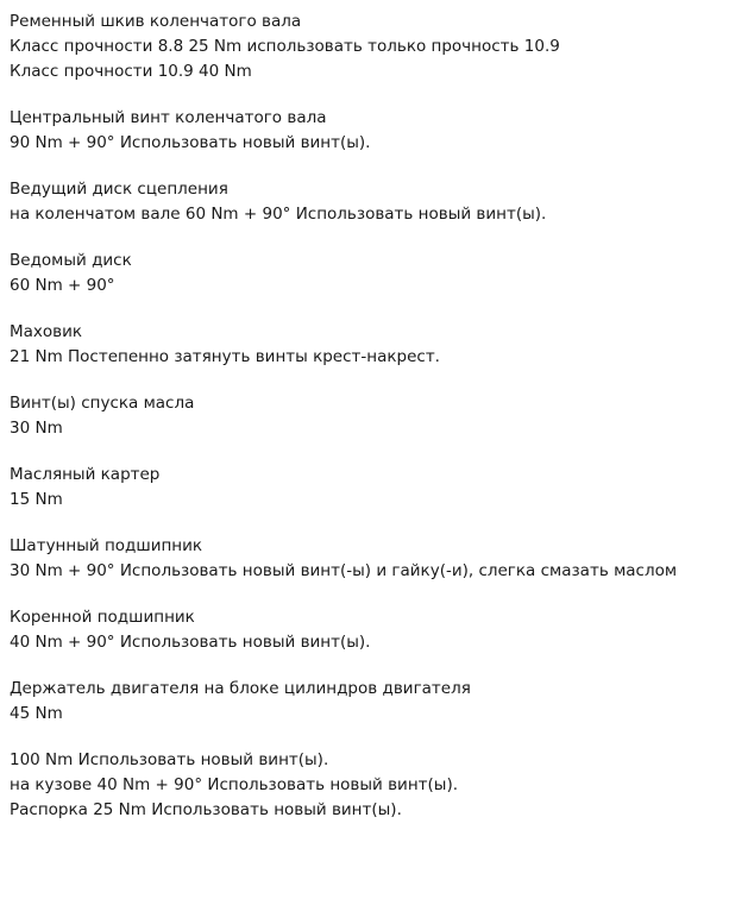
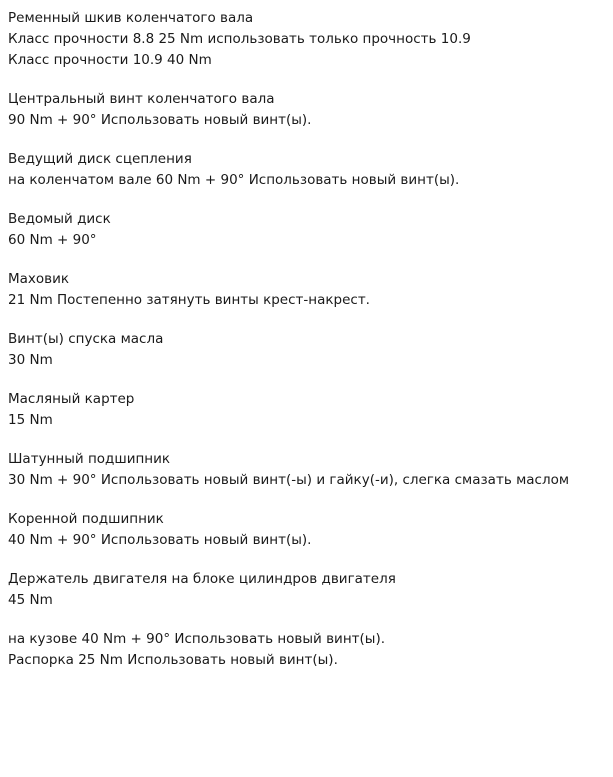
  Ременный шкив коленчатого вала
  Класс прочности 8.8 25 Nm использовать только прочность 10.9
  Класс прочности 10.9 40 Nm
  Центральный винт коленчатого вала
  90 Nm + 90° Использовать новый винт(ы).
  Ведущий диск сцепления
  на коленчатом вале 60 Nm + 90° Использовать новый винт(ы).
  Ведомый диск
  60 Nm + 90°
  Маховик
  21 Nm Постепенно затянуть винты крест-накрест.
  Винт(ы) спуска масла
  30 Nm
  Масляный картер
  15 Nm
  Шатунный подшипник
  30 Nm + 90° Использовать новый винт(-ы) и гайку(-и), слегка смазать маслом
  Коренной подшипник
  40 Nm + 90° Использовать новый винт(ы).
  Держатель двигателя на блоке цилиндров двигателя
  45 Nm
- 100 Nm Использовать новый винт(ы).
  на кузове 40 Nm + 90° Использовать новый винт(ы).
  Распорка 25 Nm Использовать новый винт(ы).
